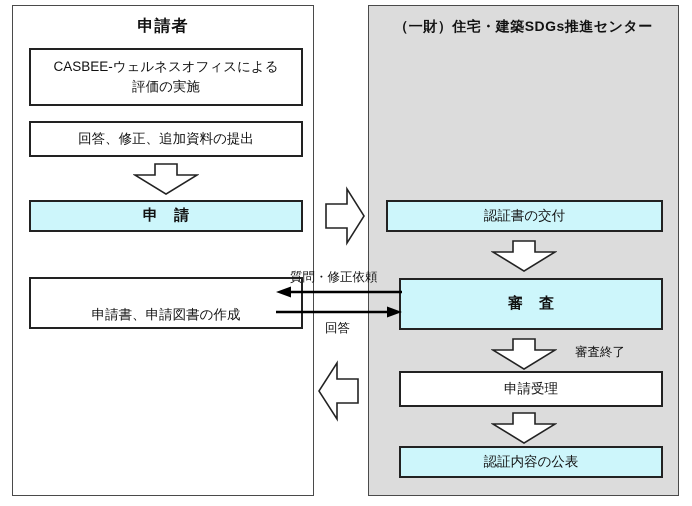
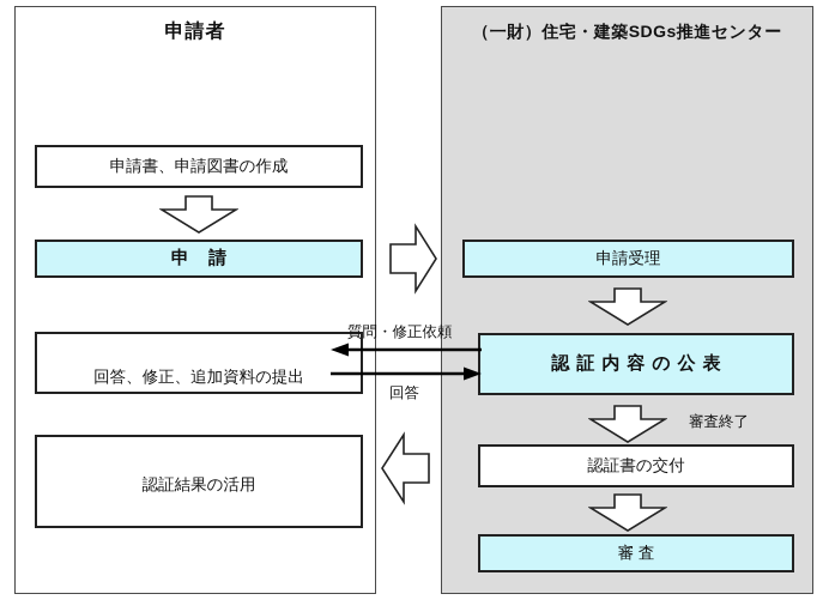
  申請者
- CASBEE-ウェルネスオフィスによる
- 評価の実施
- 回答、修正、追加資料の提出
+ 申請書、申請図書の作成
  申 請
- 申請書、申請図書の作成
+ 回答、修正、追加資料の提出
+ 認証結果の活用
  （一財）住宅・建築SDGs推進センター
- 認証書の交付
+ 申請受理
- 審 査
+ 認証内容の公表
  審査終了
- 申請受理
+ 認証書の交付
- 認証内容の公表
+ 審 査
  質問・修正依頼
  回答
